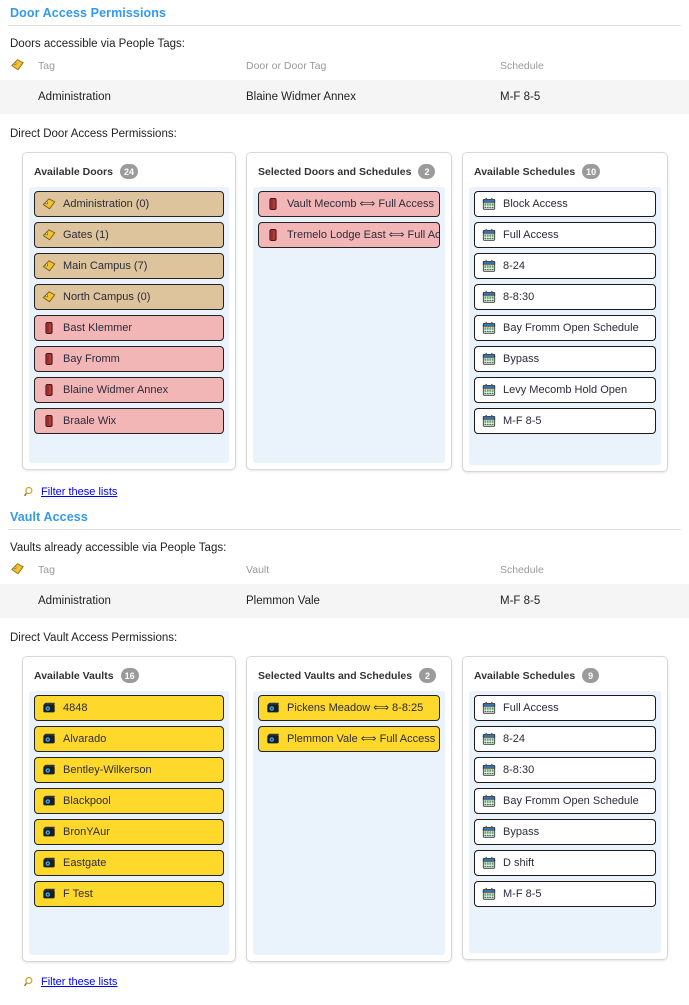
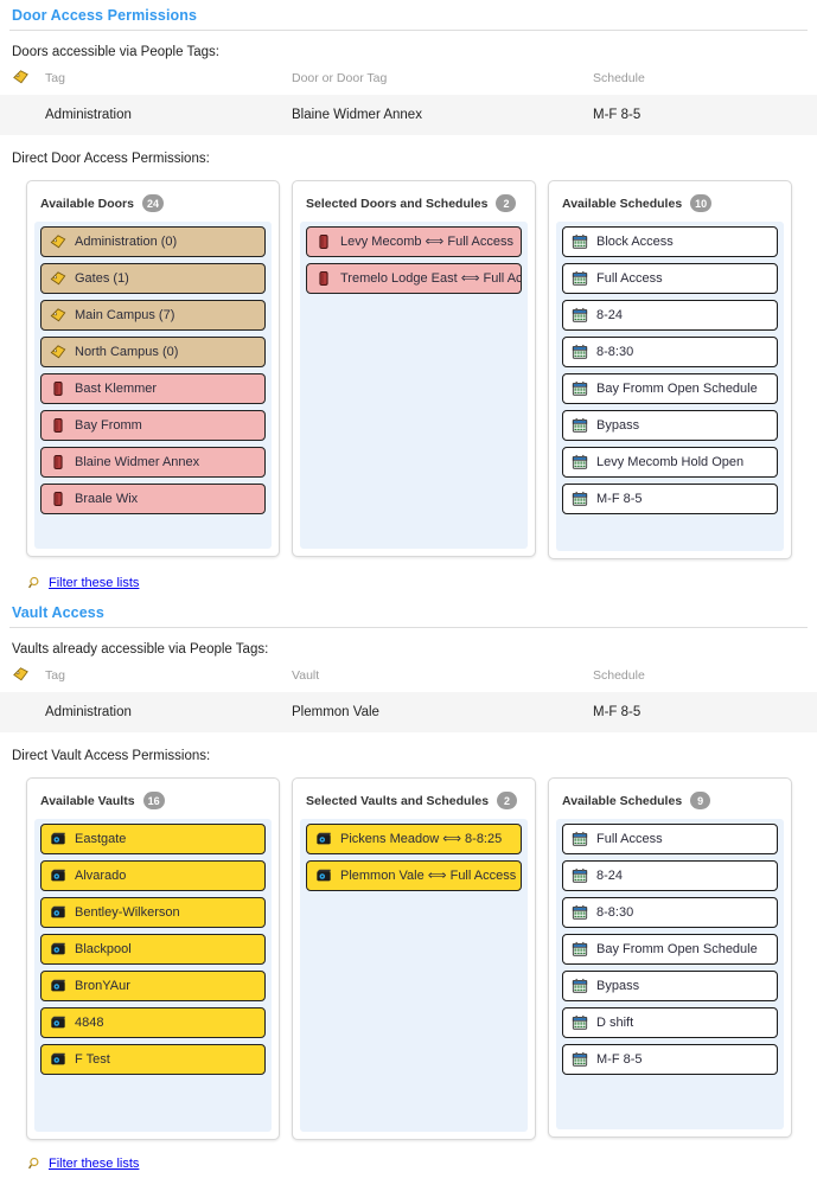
  Door Access Permissions
  Doors accessible via People Tags:
  Tag	Door or Door Tag	Schedule
  Administration	Blaine Widmer Annex	M-F 8-5
  Direct Door Access Permissions:
  Available Doors
  24
  Administration (0)
  Gates (1)
  Main Campus (7)
  North Campus (0)
  Bast Klemmer
  Bay Fromm
  Blaine Widmer Annex
  Braale Wix
  Selected Doors and Schedules
  2
- Vault Mecomb ⟺ Full Access
+ Levy Mecomb ⟺ Full Access
  Tremelo Lodge East ⟺ Full Ac
  Available Schedules
  10
  Block Access
  Full Access
  8-24
  8-8:30
  Bay Fromm Open Schedule
  Bypass
  Levy Mecomb Hold Open
  M-F 8-5
  Filter these lists
  Vault Access
  Vaults already accessible via People Tags:
  Tag	Vault	Schedule
  Administration	Plemmon Vale	M-F 8-5
  Direct Vault Access Permissions:
  Available Vaults
  16
- 4848
+ Eastgate
  Alvarado
  Bentley-Wilkerson
  Blackpool
  BronYAur
- Eastgate
+ 4848
  F Test
  Selected Vaults and Schedules
  2
  Pickens Meadow ⟺ 8-8:25
  Plemmon Vale ⟺ Full Access
  Available Schedules
  9
  Full Access
  8-24
  8-8:30
  Bay Fromm Open Schedule
  Bypass
  D shift
  M-F 8-5
  Filter these lists
